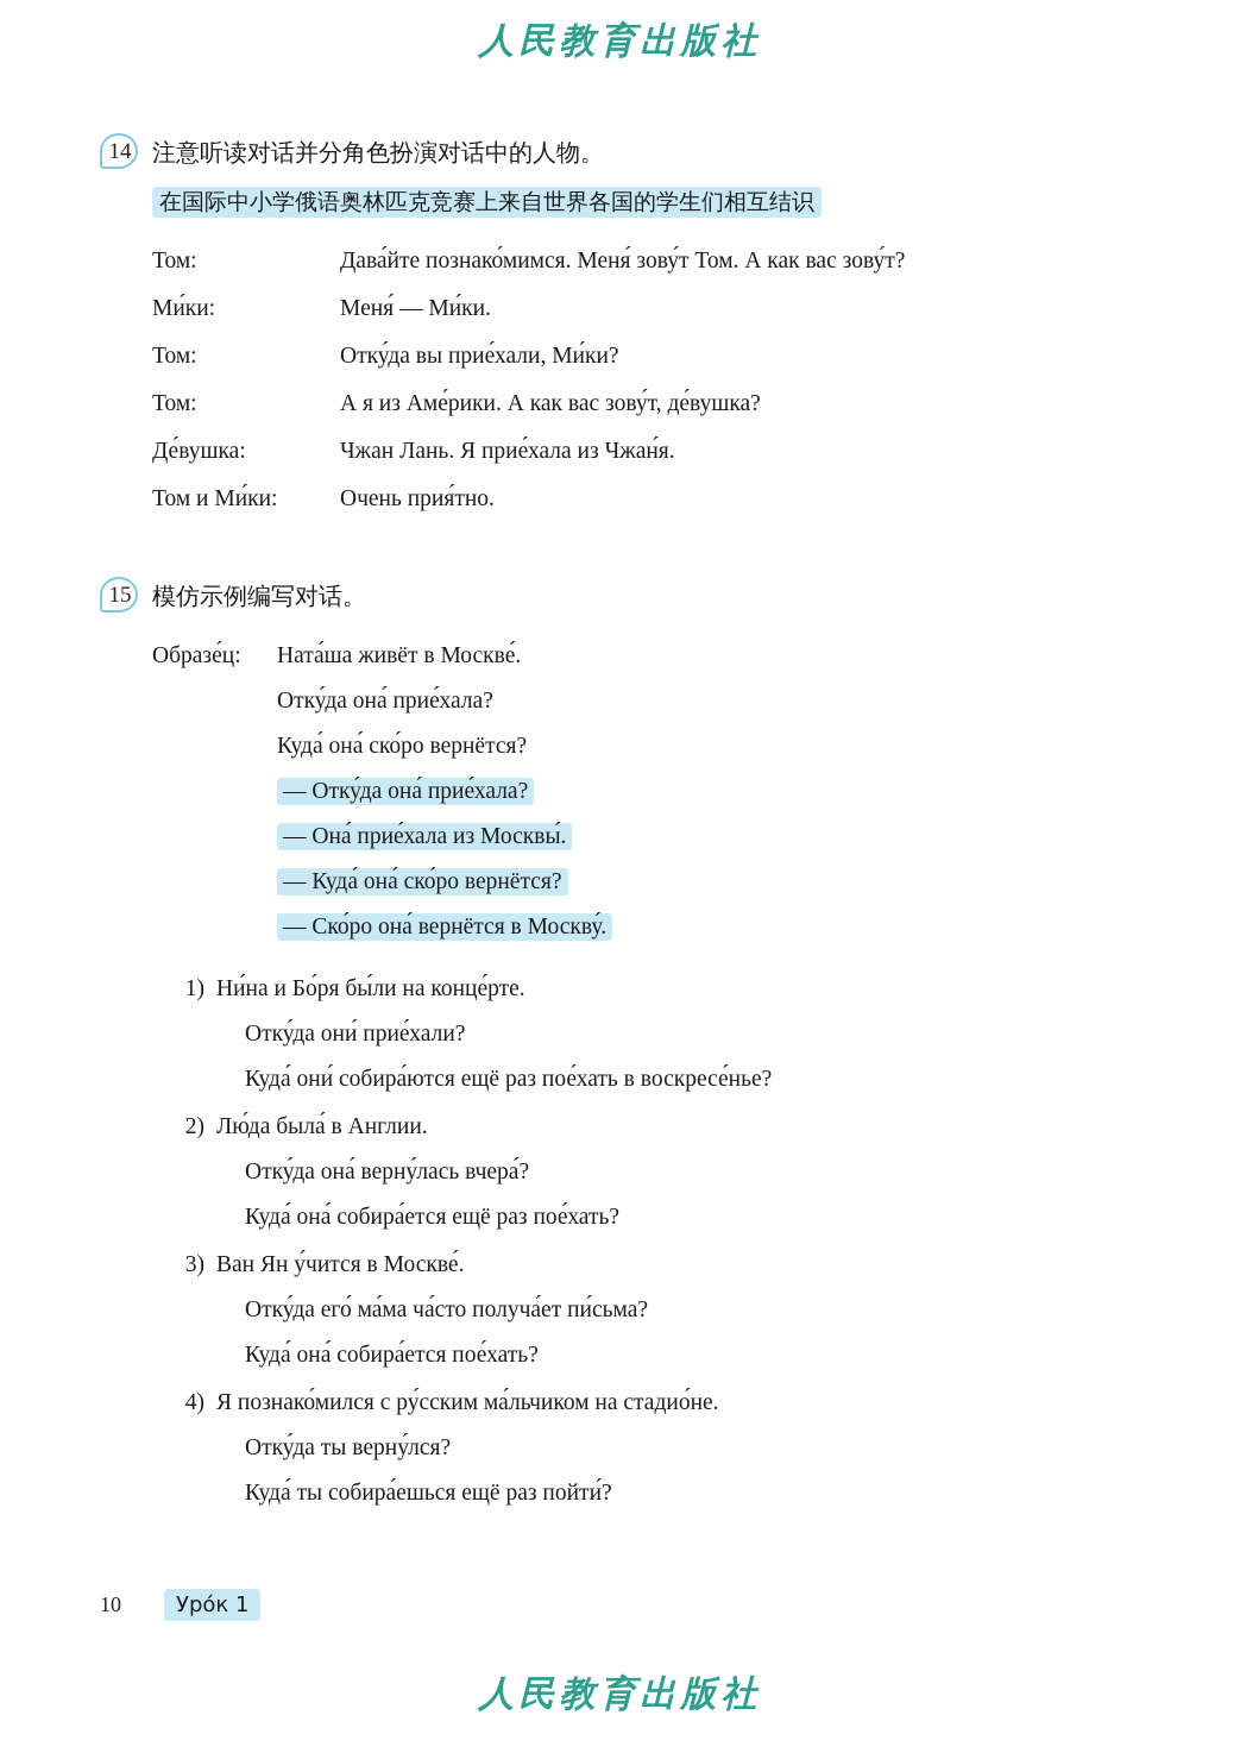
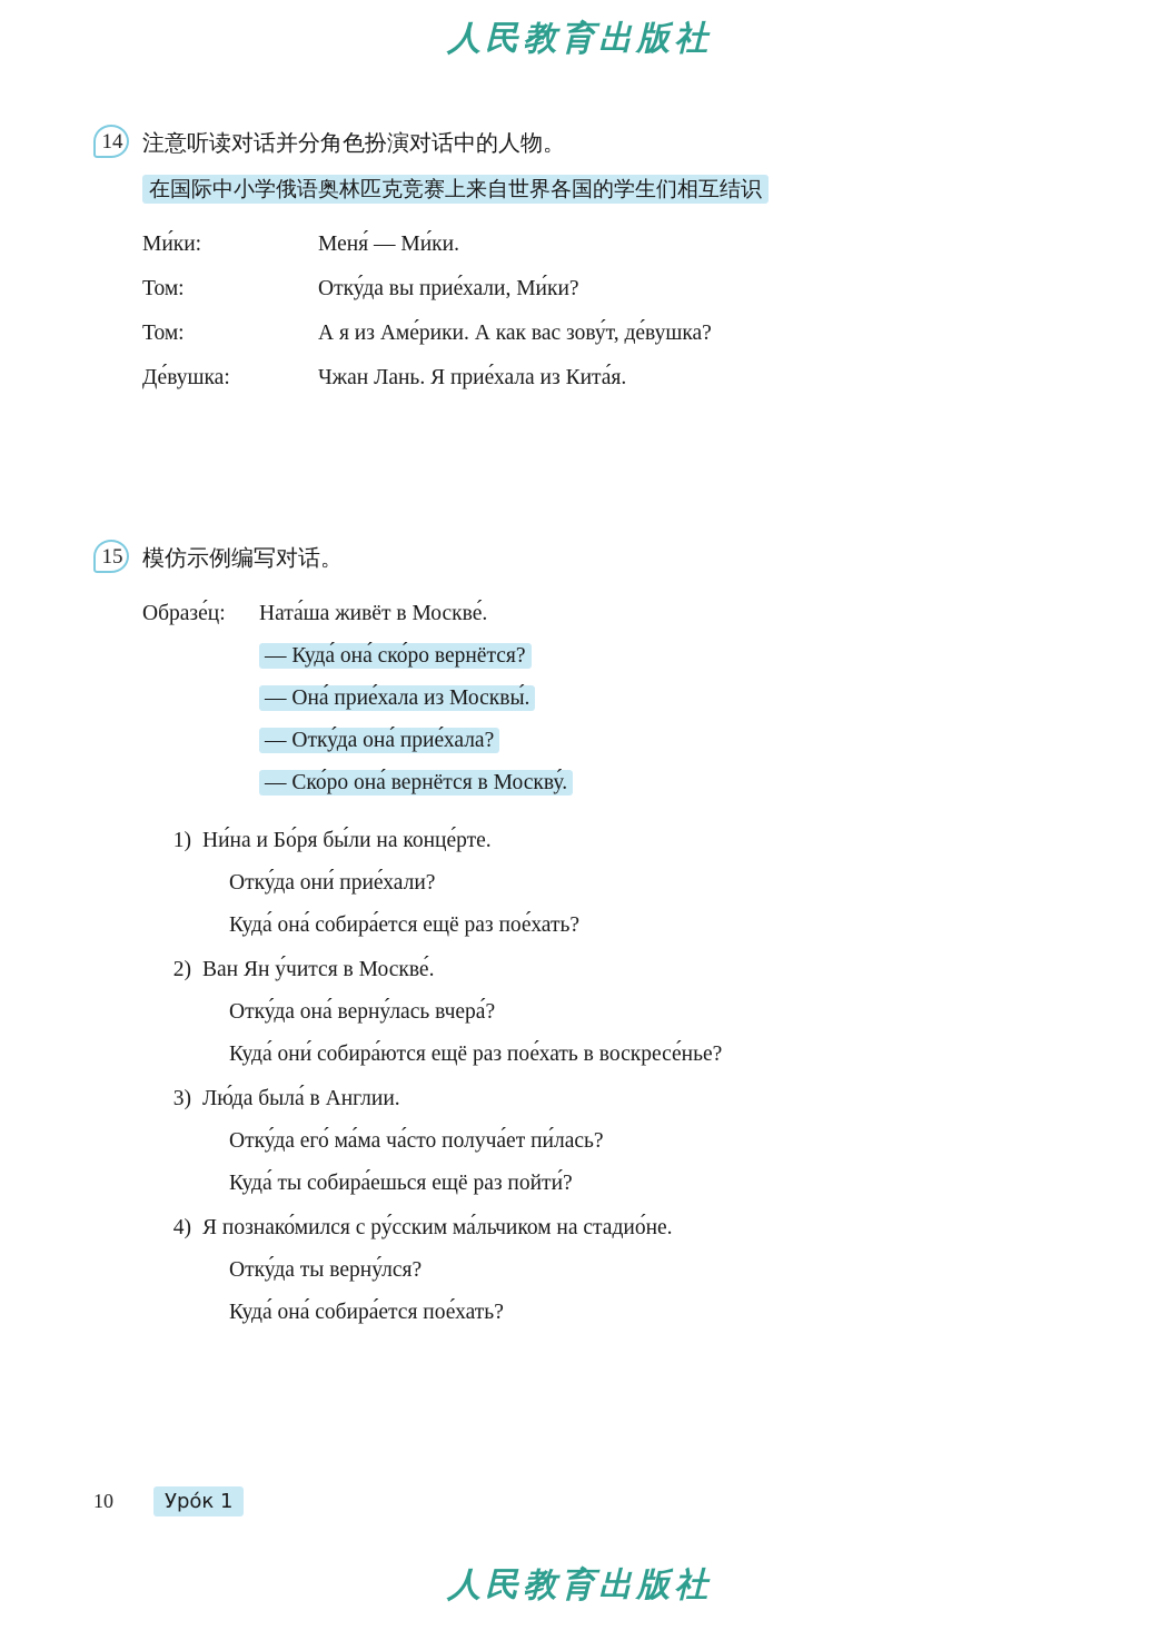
  人民教育出版社
  14
  注意听读对话并分角色扮演对话中的人物。
  在国际中小学俄语奥林匹克竞赛上来自世界各国的学生们相互结识
- Том:	Дава́йте познако́мимся. Меня́ зову́т Том. А как вас зову́т?
  Ми́ки:	Меня́ — Ми́ки.
  Том:	Отку́да вы прие́хали, Ми́ки?
  Том:	А я из Аме́рики. А как вас зову́т, де́вушка?
- Де́вушка:	Чжан Лань. Я прие́хала из Чжан́я.
+ Де́вушка:	Чжан Лань. Я прие́хала из Кита́я.
- Том и Ми́ки:	Очень прия́тно.
  15
  模仿示例编写对话。
  Образе́ц: Ната́ша живёт в Москве́.
- Отку́да она́ прие́хала?
- Куда́ она́ ско́ро вернётся?
- — Отку́да она́ прие́хала?
+ — Куда́ она́ ско́ро вернётся?
  — Она́ прие́хала из Москвы́.
- — Куда́ она́ ско́ро вернётся?
+ — Отку́да она́ прие́хала?
  — Ско́ро она́ вернётся в Москву́.
  1) Ни́на и Бо́ря бы́ли на конце́рте.
  Отку́да они́ прие́хали?
- Куда́ они́ собира́ются ещё раз пое́хать в воскресе́нье?
+ Куда́ она́ собира́ется ещё раз пое́хать?
- 2) Лю́да была́ в Англии.
+ 2) Ван Ян у́чится в Москве́.
  Отку́да она́ верну́лась вчера́?
- Куда́ она́ собира́ется ещё раз пое́хать?
+ Куда́ они́ собира́ются ещё раз пое́хать в воскресе́нье?
- 3) Ван Ян у́чится в Москве́.
+ 3) Лю́да была́ в Англии.
- Отку́да его́ ма́ма ча́сто получа́ет пи́сьма?
+ Отку́да его́ ма́ма ча́сто получа́ет пи́лась?
- Куда́ она́ собира́ется пое́хать?
+ Куда́ ты собира́ешься ещё раз пойти́?
  4) Я познако́мился с ру́сским ма́льчиком на стадио́не.
  Отку́да ты верну́лся?
- Куда́ ты собира́ешься ещё раз пойти́?
+ Куда́ она́ собира́ется пое́хать?
  10 Уро́к 1
  人民教育出版社
